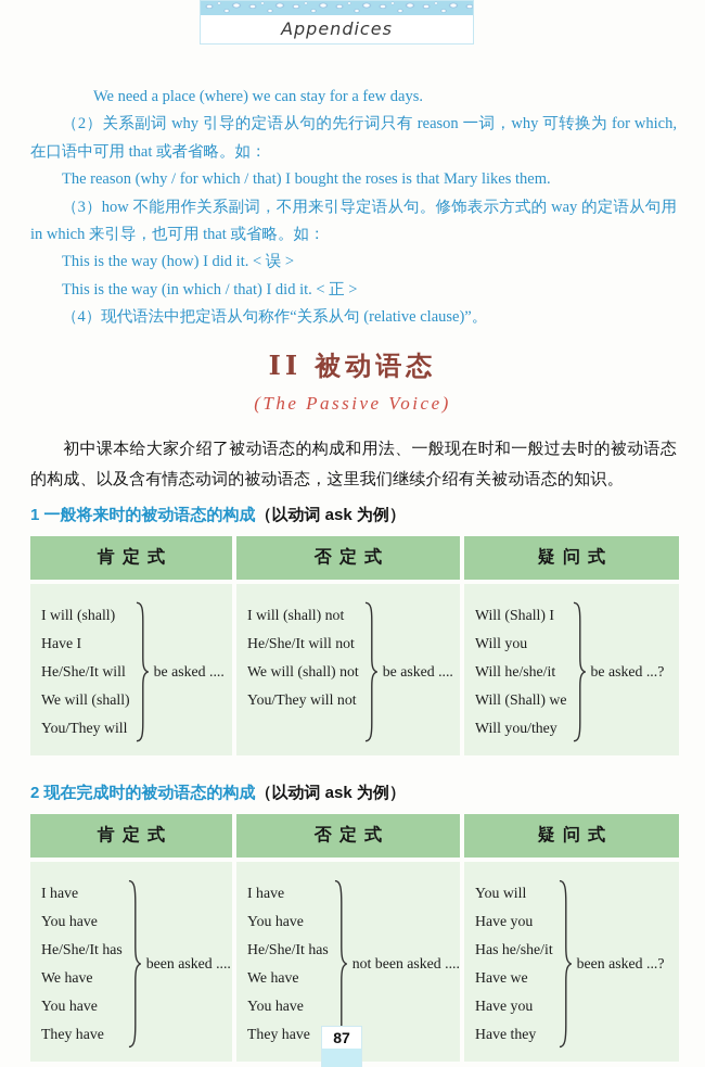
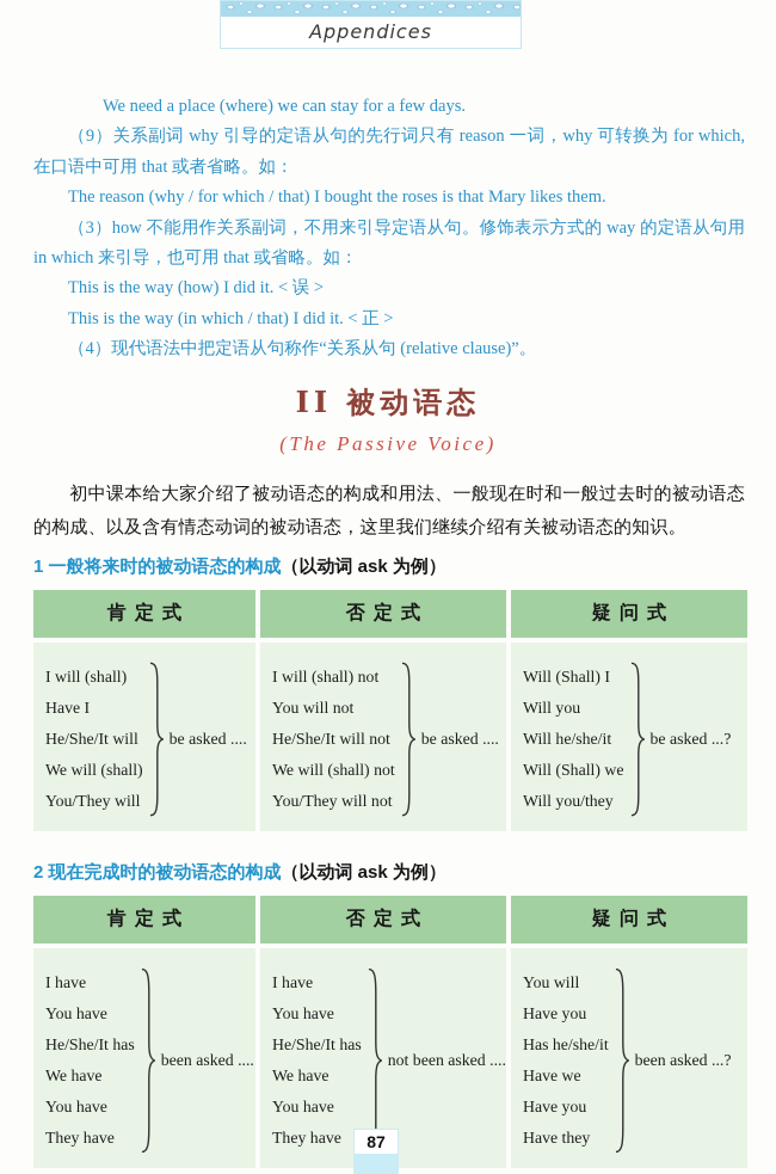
  Appendices
  We need a place (where) we can stay for a few days.
- （2）关系副词 why 引导的定语从句的先行词只有 reason 一词，why 可转换为 for which, 在口语中可用 that 或者省略。如：
+ （9）关系副词 why 引导的定语从句的先行词只有 reason 一词，why 可转换为 for which, 在口语中可用 that 或者省略。如：
  The reason (why / for which / that) I bought the roses is that Mary likes them.
  （3）how 不能用作关系副词，不用来引导定语从句。修饰表示方式的 way 的定语从句用 in which 来引导，也可用 that 或省略。如：
  This is the way (how) I did it. < 误 >
  This is the way (in which / that) I did it. < 正 >
  （4）现代语法中把定语从句称作“关系从句 (relative clause)”。
  II 被动语态
  (The Passive Voice)
  初中课本给大家介绍了被动语态的构成和用法、一般现在时和一般过去时的被动语态的构成、以及含有情态动词的被动语态，这里我们继续介绍有关被动语态的知识。
  1 一般将来时的被动语态的构成（以动词 ask 为例）
  肯定式
  否定式
  疑问式
  I will (shall)
  Have I
  He/She/It will
  We will (shall)
  You/They will
  be asked ....
  I will (shall) not
+ You will not
  He/She/It will not
  We will (shall) not
  You/They will not
  be asked ....
  Will (Shall) I
  Will you
  Will he/she/it
  Will (Shall) we
  Will you/they
  be asked ...?
  2 现在完成时的被动语态的构成（以动词 ask 为例）
  肯定式
  否定式
  疑问式
  I have
  You have
  He/She/It has
  We have
  You have
  They have
  been asked ....
  I have
  You have
  He/She/It has
  We have
  You have
  They have
  not been asked ....
  You will
  Have you
  Has he/she/it
  Have we
  Have you
  Have they
  been asked ...?
  87
